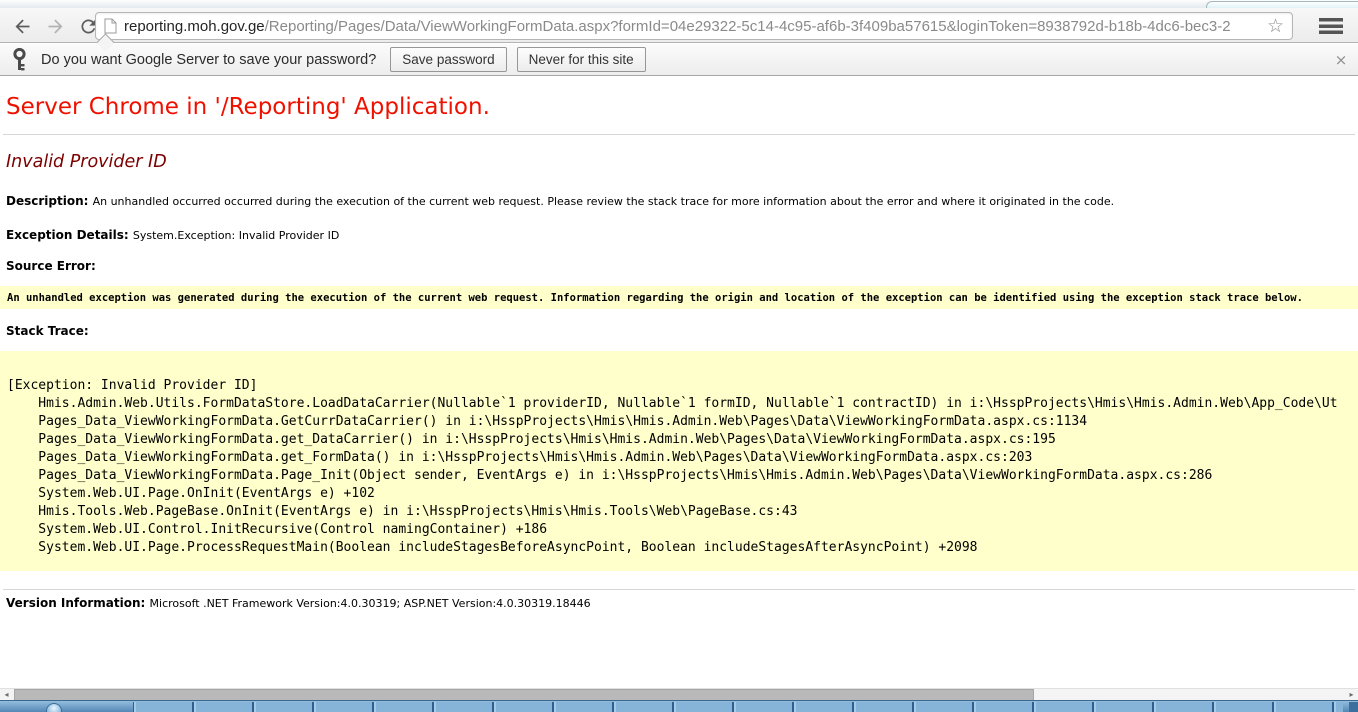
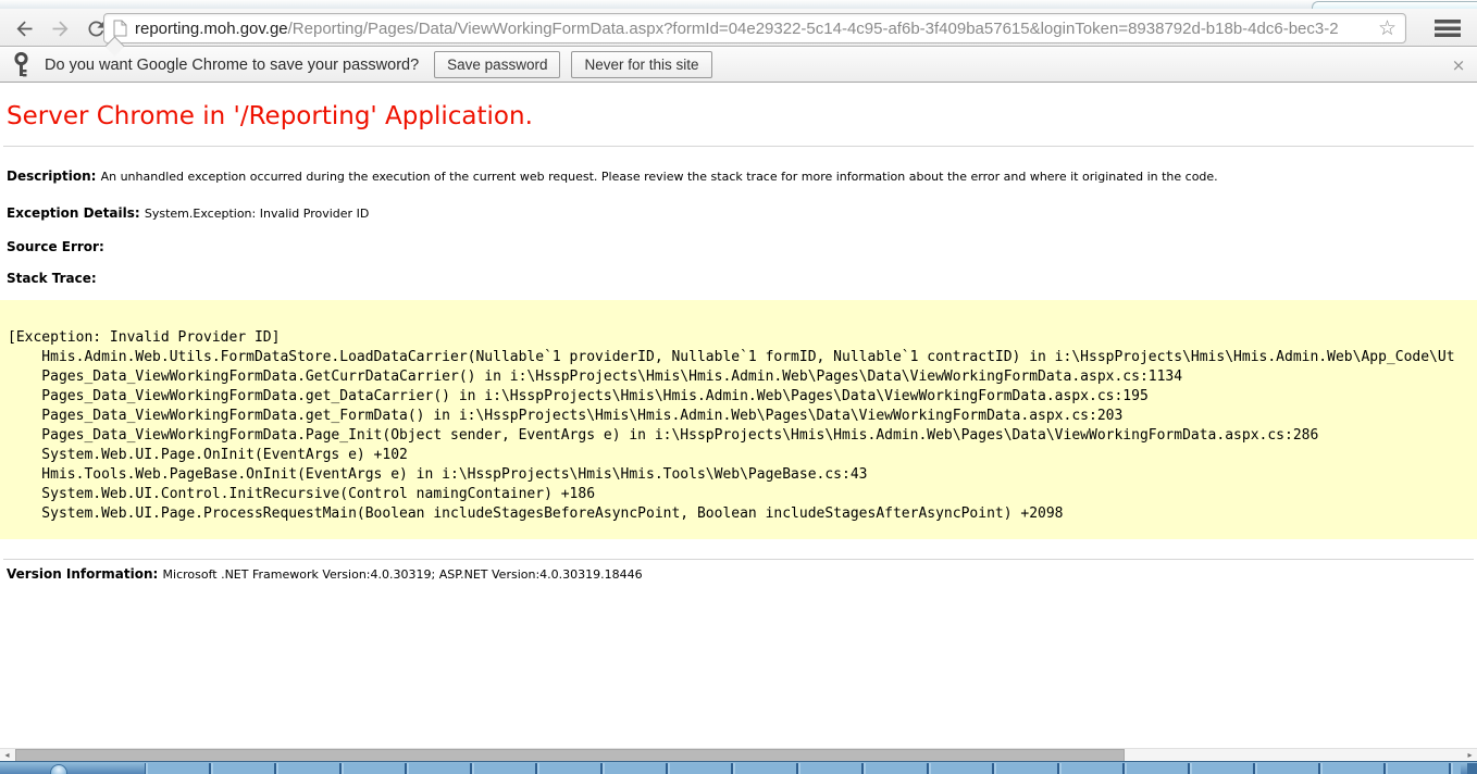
  reporting.moh.gov.ge/Reporting/Pages/Data/ViewWorkingFormData.aspx?formId=04e29322-5c14-4c95-af6b-3f409ba57615&loginToken=8938792d-b18b-4dc6-bec3-2
  ☆
- Do you want Google Server to save your password?
+ Do you want Google Chrome to save your password?
  Save password
  Never for this site
  ×
  Server Chrome in '/Reporting' Application.
- Invalid Provider ID
- Description: An unhandled occurred occurred during the execution of the current web request. Please review the stack trace for more information about the error and where it originated in the code.
+ Description: An unhandled exception occurred during the execution of the current web request. Please review the stack trace for more information about the error and where it originated in the code.
  Exception Details: System.Exception: Invalid Provider ID
  Source Error:
- An unhandled exception was generated during the execution of the current web request. Information regarding the origin and location of the exception can be identified using the exception stack trace below.
  Stack Trace:
  [Exception: Invalid Provider ID]
  Hmis.Admin.Web.Utils.FormDataStore.LoadDataCarrier(Nullable`1 providerID, Nullable`1 formID, Nullable`1 contractID) in i:\HsspProjects\Hmis\Hmis.Admin.Web\App_Code\Ut
  Pages_Data_ViewWorkingFormData.GetCurrDataCarrier() in i:\HsspProjects\Hmis\Hmis.Admin.Web\Pages\Data\ViewWorkingFormData.aspx.cs:1134
  Pages_Data_ViewWorkingFormData.get_DataCarrier() in i:\HsspProjects\Hmis\Hmis.Admin.Web\Pages\Data\ViewWorkingFormData.aspx.cs:195
  Pages_Data_ViewWorkingFormData.get_FormData() in i:\HsspProjects\Hmis\Hmis.Admin.Web\Pages\Data\ViewWorkingFormData.aspx.cs:203
  Pages_Data_ViewWorkingFormData.Page_Init(Object sender, EventArgs e) in i:\HsspProjects\Hmis\Hmis.Admin.Web\Pages\Data\ViewWorkingFormData.aspx.cs:286
  System.Web.UI.Page.OnInit(EventArgs e) +102
  Hmis.Tools.Web.PageBase.OnInit(EventArgs e) in i:\HsspProjects\Hmis\Hmis.Tools\Web\PageBase.cs:43
  System.Web.UI.Control.InitRecursive(Control namingContainer) +186
  System.Web.UI.Page.ProcessRequestMain(Boolean includeStagesBeforeAsyncPoint, Boolean includeStagesAfterAsyncPoint) +2098
  Version Information: Microsoft .NET Framework Version:4.0.30319; ASP.NET Version:4.0.30319.18446
  ◂
  ▸
